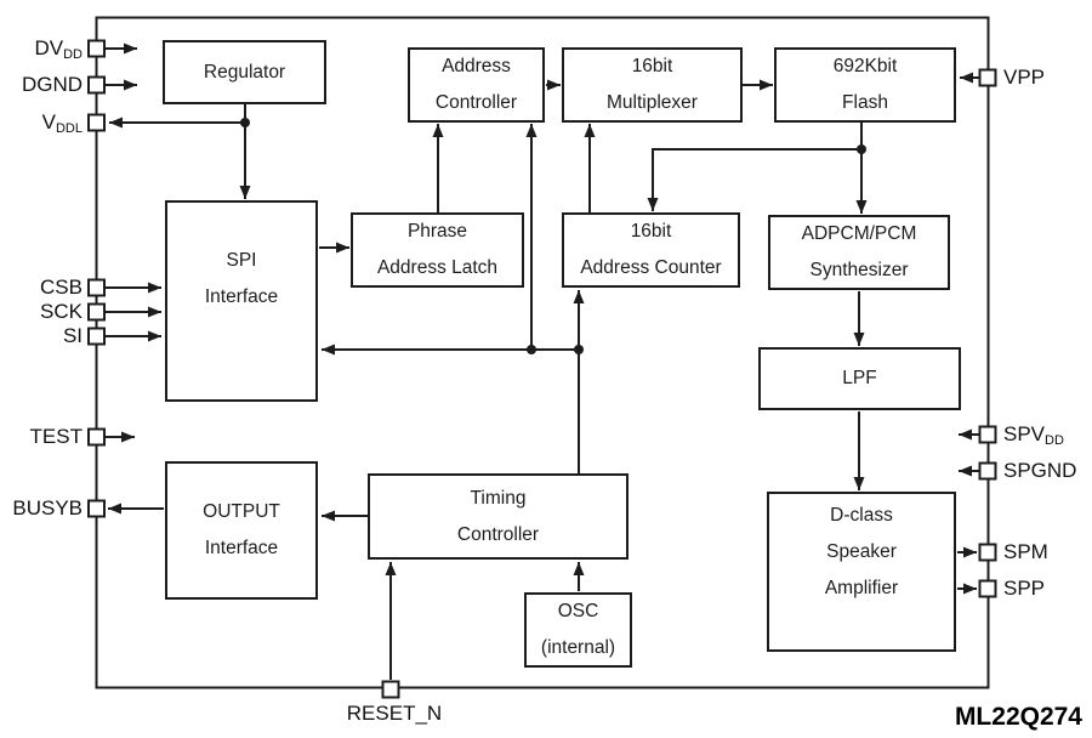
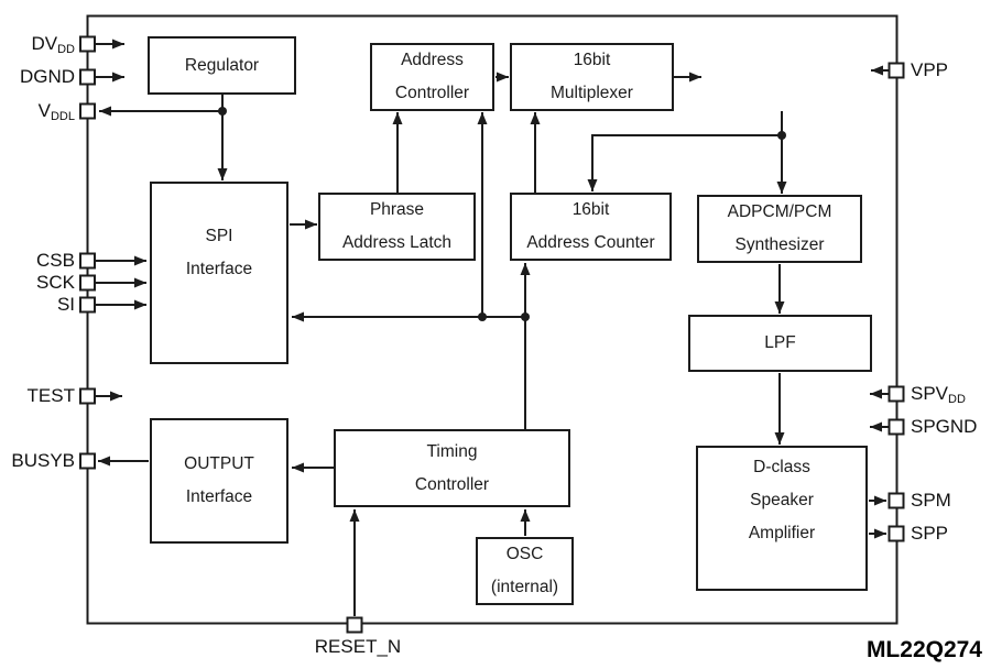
  Regulator
  Address
  Controller
  16bit
  Multiplexer
- 692Kbit
- Flash
  SPI
  Interface
  Phrase
  Address Latch
  16bit
  Address Counter
  ADPCM/PCM
  Synthesizer
  LPF
  OUTPUT
  Interface
  Timing
  Controller
  OSC
  (internal)
  D-class
  Speaker
  Amplifier
  DVDD
  DGND
  VDDL
  CSB
  SCK
  SI
  TEST
  BUSYB
  VPP
  SPVDD
  SPGND
  SPM
  SPP
  RESET_N
  ML22Q274
